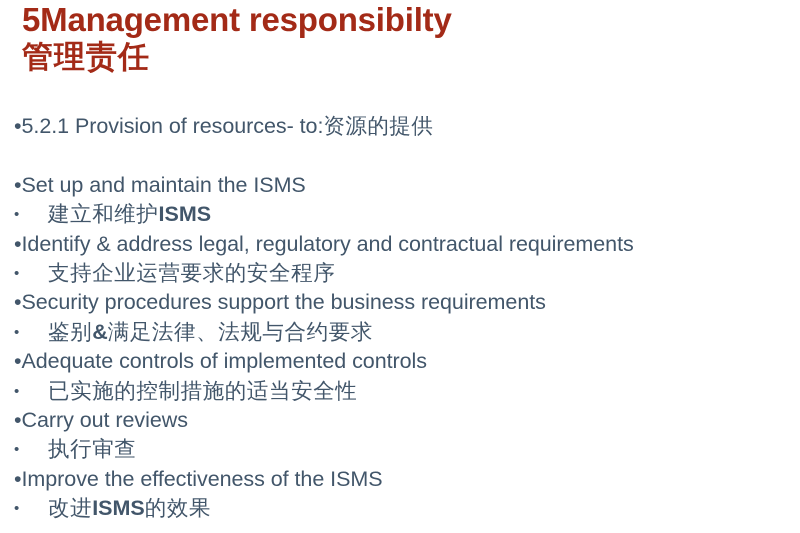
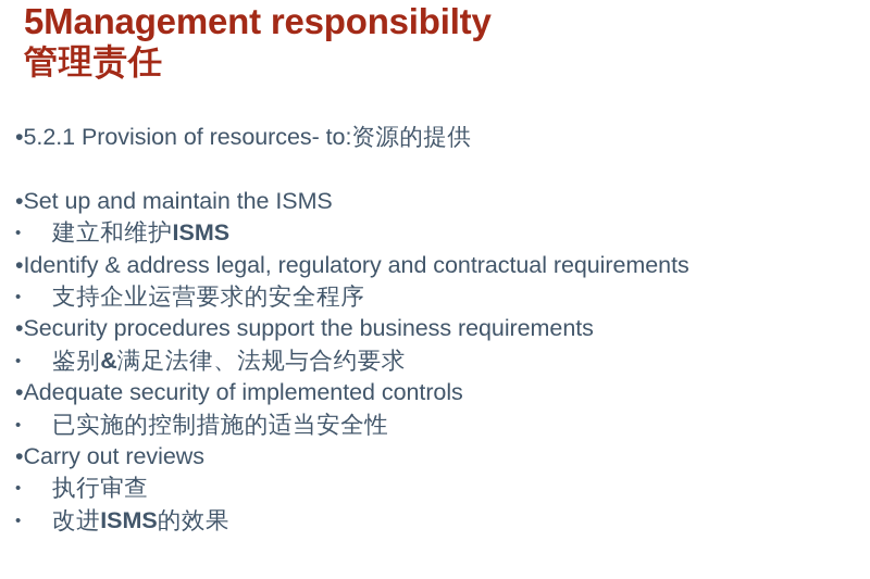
  5Management responsibilty
  管理责任
  •5.2.1 Provision of resources- to:资源的提供
  •Set up and maintain the ISMS
  • 建立和维护ISMS
  •Identify & address legal, regulatory and contractual requirements
  • 支持企业运营要求的安全程序
  •Security procedures support the business requirements
  • 鉴别&满足法律、法规与合约要求
- •Adequate controls of implemented controls
+ •Adequate security of implemented controls
  • 已实施的控制措施的适当安全性
  •Carry out reviews
  • 执行审查
- •Improve the effectiveness of the ISMS
  • 改进ISMS的效果
